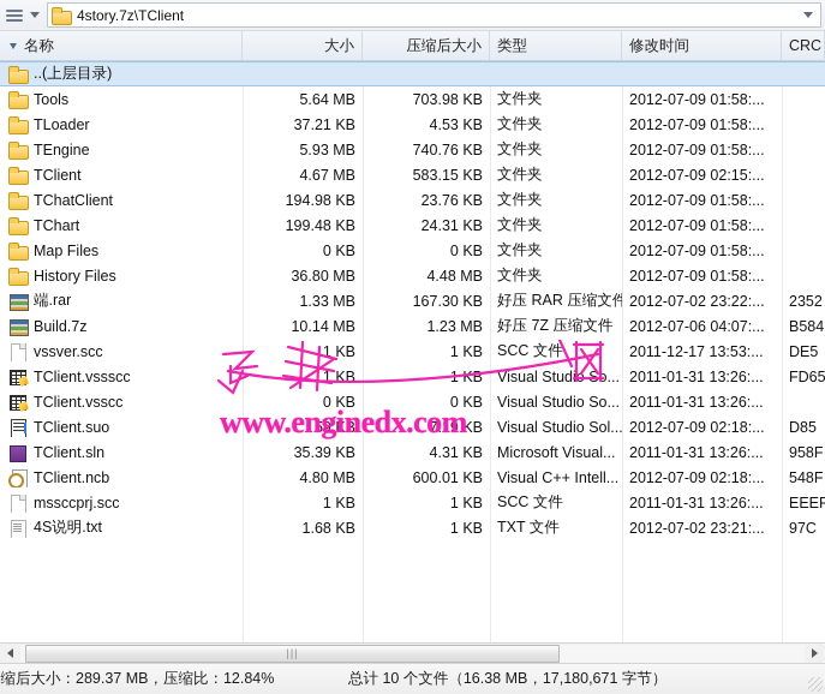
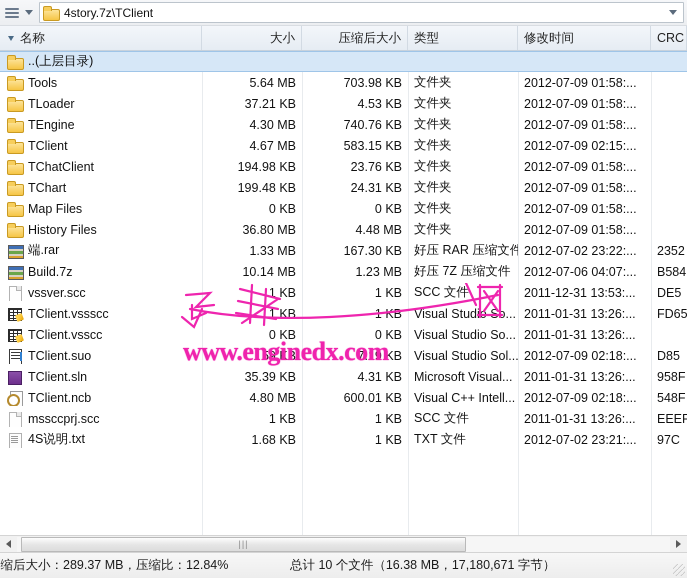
  4story.7z\TClient
  名称
  大小
  压缩后大小
  类型
  修改时间
  CRC
  ..(上层目录)
  Tools
  5.64 MB
  703.98 KB
  文件夹
  2012-07-09 01:58:...
  TLoader
  37.21 KB
  4.53 KB
  文件夹
  2012-07-09 01:58:...
  TEngine
- 5.93 MB
+ 4.30 MB
  740.76 KB
  文件夹
  2012-07-09 01:58:...
  TClient
  4.67 MB
  583.15 KB
  文件夹
  2012-07-09 02:15:...
  TChatClient
  194.98 KB
  23.76 KB
  文件夹
  2012-07-09 01:58:...
  TChart
  199.48 KB
  24.31 KB
  文件夹
  2012-07-09 01:58:...
  Map Files
  0 KB
  0 KB
  文件夹
  2012-07-09 01:58:...
  History Files
  36.80 MB
  4.48 MB
  文件夹
  2012-07-09 01:58:...
  端.rar
  1.33 MB
  167.30 KB
  好压 RAR 压缩文件
  2012-07-02 23:22:...
  2352
  Build.7z
  10.14 MB
  1.23 MB
  好压 7Z 压缩文件
  2012-07-06 04:07:...
  B584
  vssver.scc
  1 KB
  1 KB
  SCC 文件
- 2011-12-17 13:53:...
+ 2011-12-31 13:53:...
  DE5
  TClient.vssscc
  1 KB
  Visual Studio So...
  2011-01-31 13:26:...
  FD65
  TClient.vsscc
  0 KB
  0 KB
  Visual Studio So...
  2011-01-31 13:26:...
  TClient.suo
  59 KB
  7.19 KB
  Visual Studio Sol...
  2012-07-09 02:18:...
  D85
  TClient.sln
  35.39 KB
  4.31 KB
  Microsoft Visual...
  2011-01-31 13:26:...
  958F
  TClient.ncb
  4.80 MB
  600.01 KB
  Visual C++ Intell...
  2012-07-09 02:18:...
  548F
  mssccprj.scc
  1 KB
  1 KB
  SCC 文件
  2011-01-31 13:26:...
  EEEF
  4S说明.txt
  1.68 KB
  1 KB
  TXT 文件
  2012-07-02 23:21:...
  97C
  www.enginedx.com
  |||
  缩后大小：289.37 MB，压缩比：12.84%
  总计 10 个文件（16.38 MB，17,180,671 字节）
